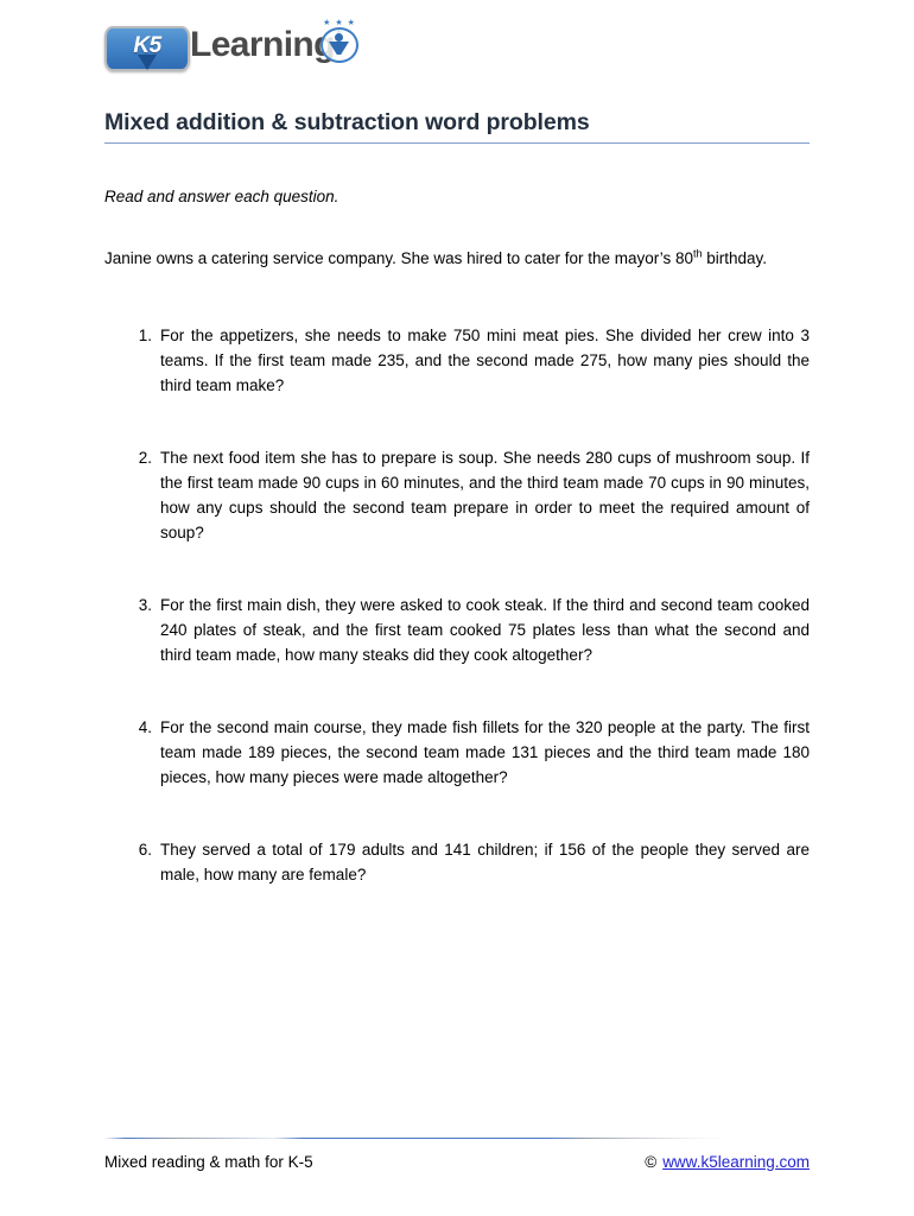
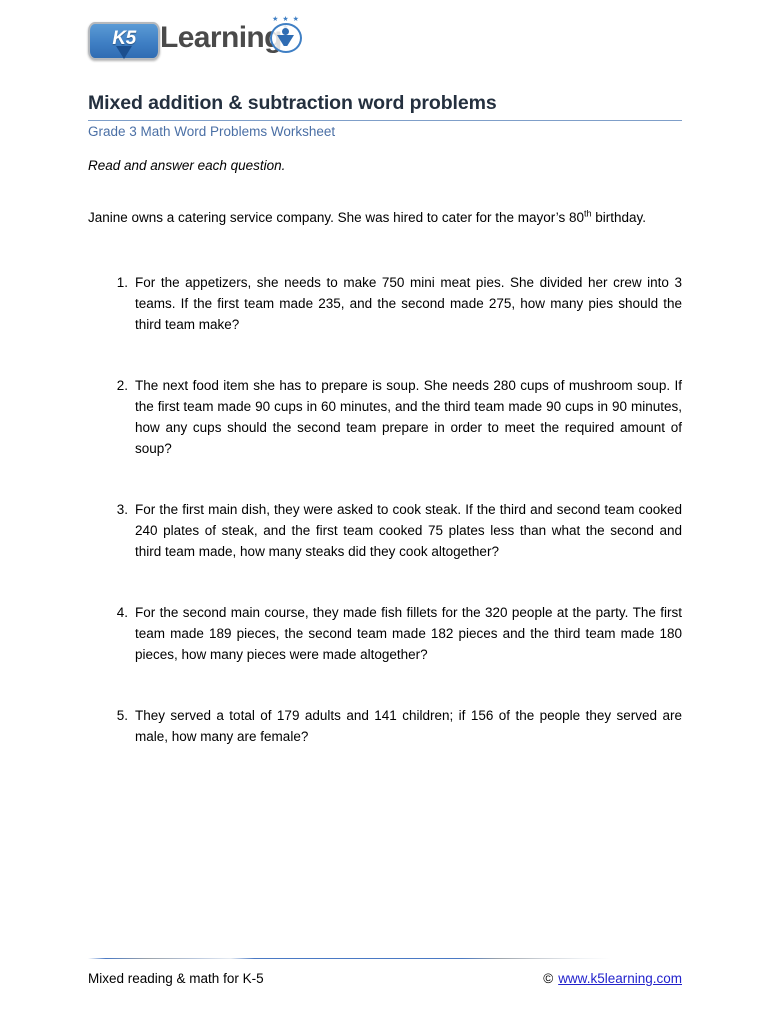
  K5
  Learning
  Mixed addition & subtraction word problems
+ Grade 3 Math Word Problems Worksheet
  Read and answer each question.
  Janine owns a catering service company. She was hired to cater for the mayor’s 80th birthday.
  1.
  For the appetizers, she needs to make 750 mini meat pies. She divided her crew into 3 teams. If the first team made 235, and the second made 275, how many pies should the third team make?
  2.
- The next food item she has to prepare is soup. She needs 280 cups of mushroom soup. If the first team made 90 cups in 60 minutes, and the third team made 70 cups in 90 minutes, how any cups should the second team prepare in order to meet the required amount of soup?
+ The next food item she has to prepare is soup. She needs 280 cups of mushroom soup. If the first team made 90 cups in 60 minutes, and the third team made 90 cups in 90 minutes, how any cups should the second team prepare in order to meet the required amount of soup?
  3.
  For the first main dish, they were asked to cook steak. If the third and second team cooked 240 plates of steak, and the first team cooked 75 plates less than what the second and third team made, how many steaks did they cook altogether?
  4.
- For the second main course, they made fish fillets for the 320 people at the party. The first team made 189 pieces, the second team made 131 pieces and the third team made 180 pieces, how many pieces were made altogether?
+ For the second main course, they made fish fillets for the 320 people at the party. The first team made 189 pieces, the second team made 182 pieces and the third team made 180 pieces, how many pieces were made altogether?
- 6.
+ 5.
  They served a total of 179 adults and 141 children; if 156 of the people they served are male, how many are female?
  Mixed reading & math for K-5
  © www.k5learning.com
